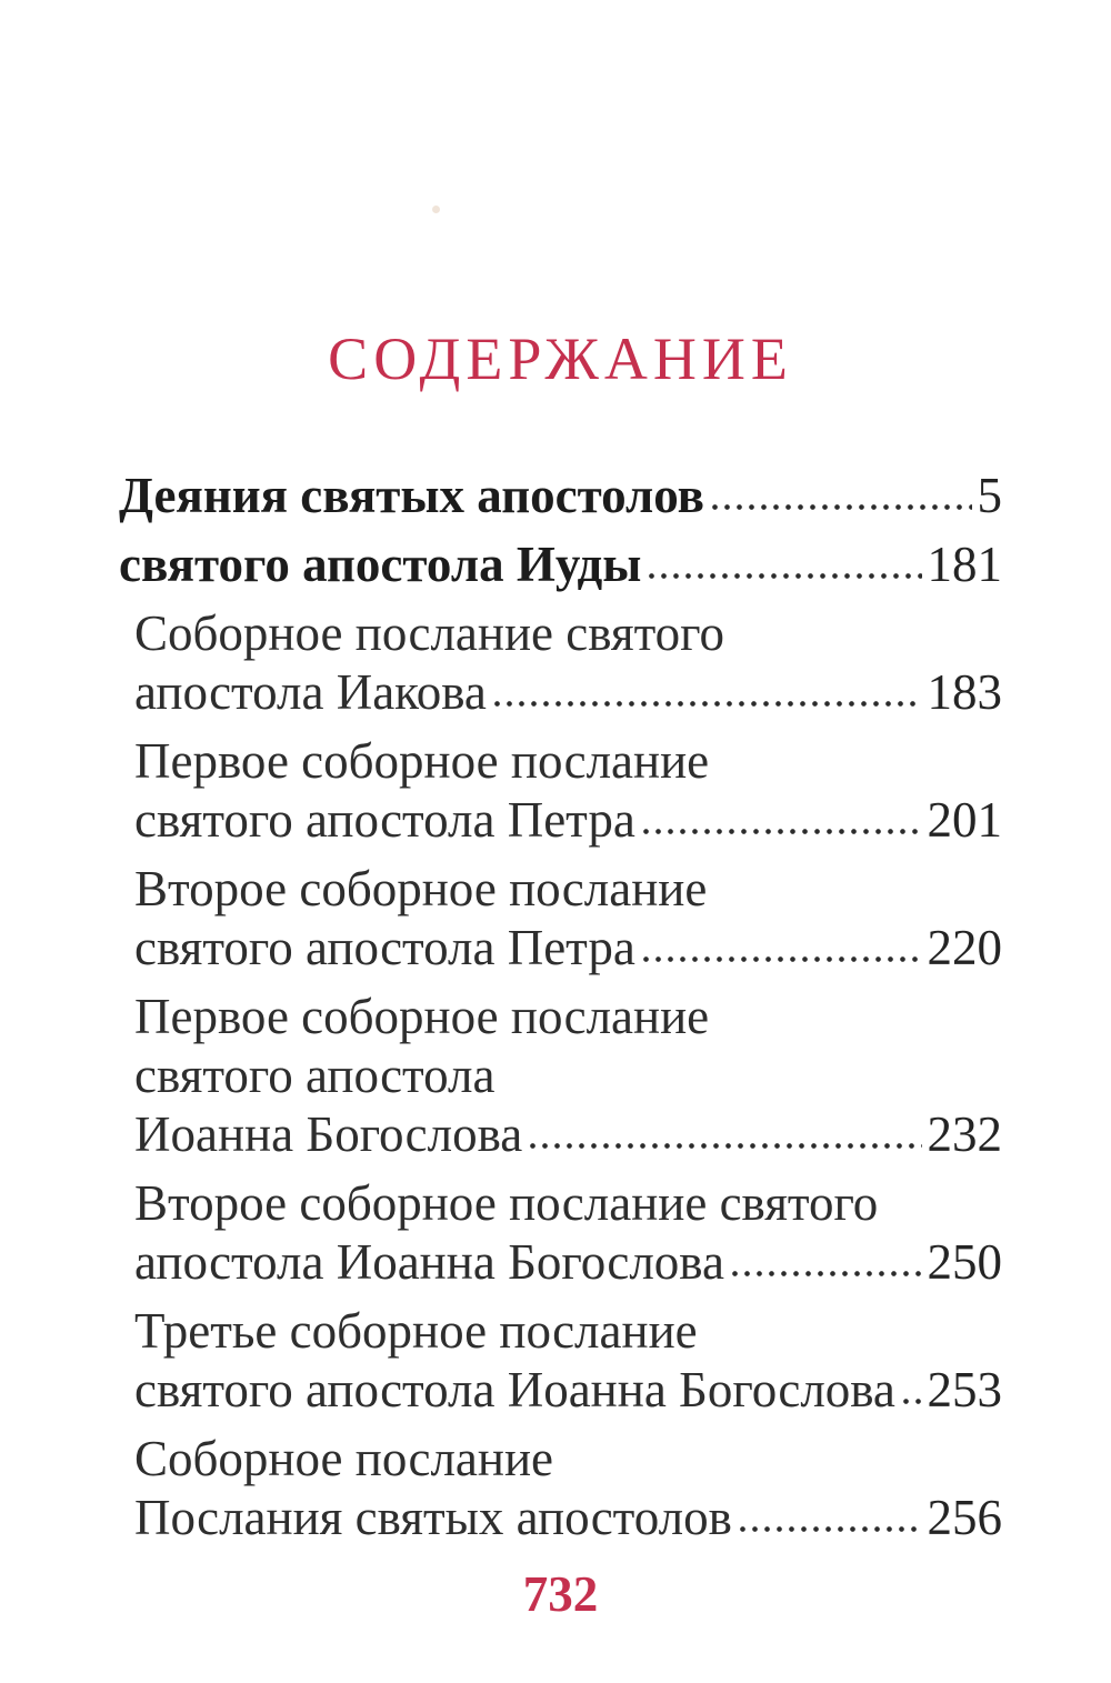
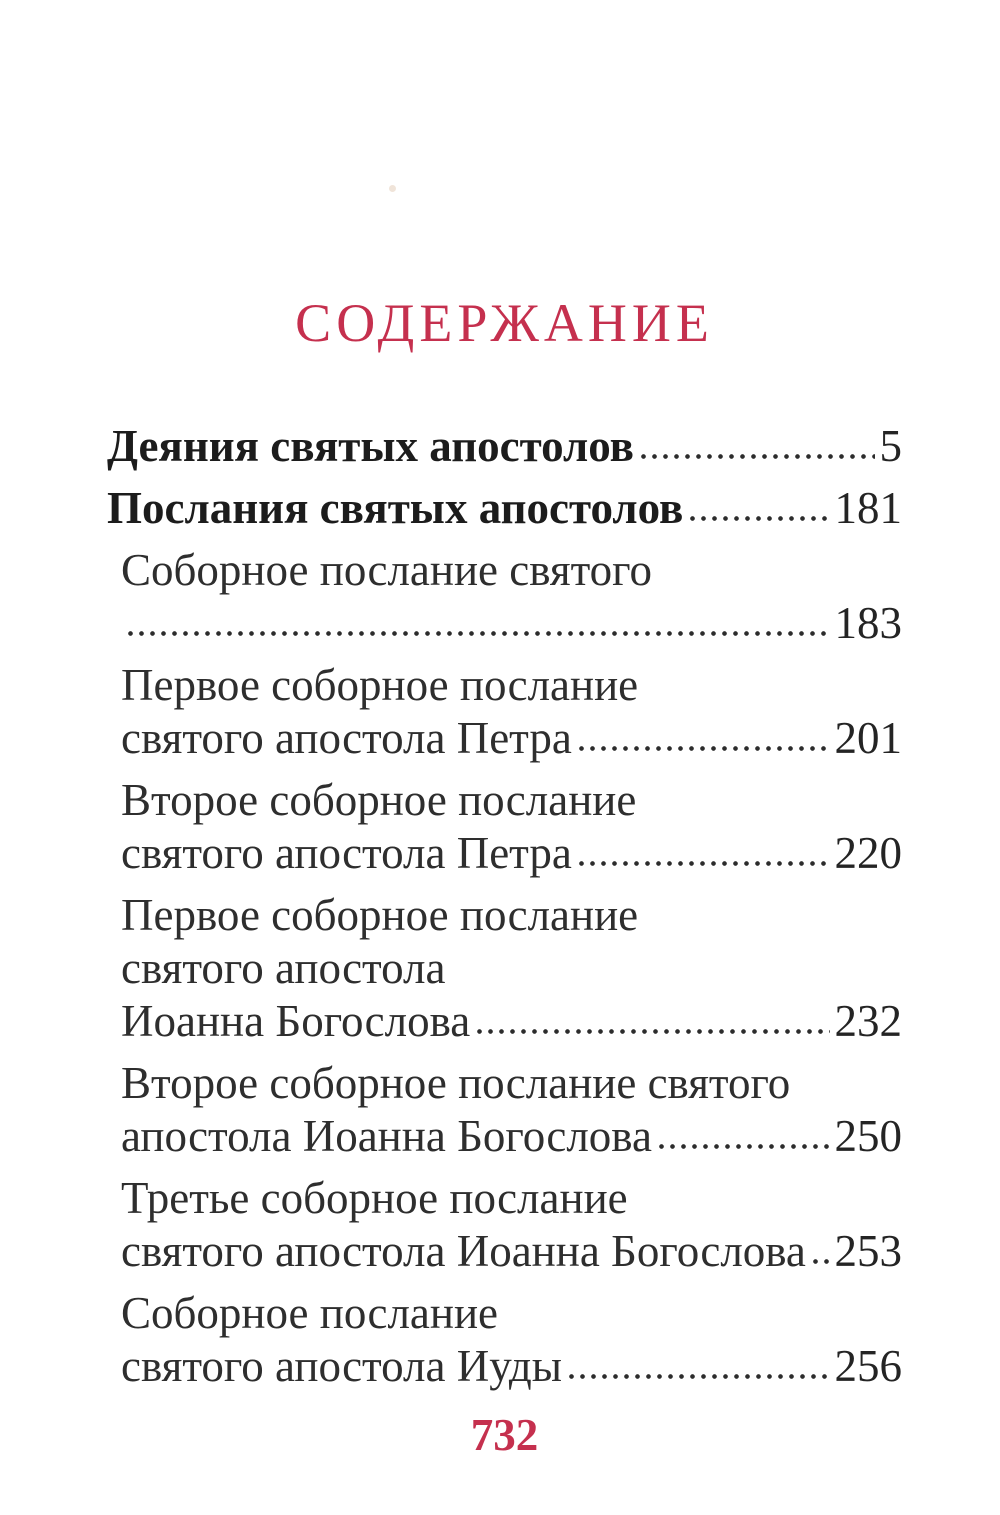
  СОДЕРЖАНИЕ
  Деяния святых апостолов
  5
- святого апостола Иуды
+ Послания святых апостолов
  181
  Соборное послание святого
- апостола Иакова
  183
  Первое соборное послание
  святого апостола Петра
  201
  Второе соборное послание
  святого апостола Петра
  220
  Первое соборное послание
  святого апостола
  Иоанна Богослова
  232
  Второе соборное послание святого
  апостола Иоанна Богослова
  250
  Третье соборное послание
  святого апостола Иоанна Богослова
  253
  Соборное послание
- Послания святых апостолов
+ святого апостола Иуды
  256
  732
